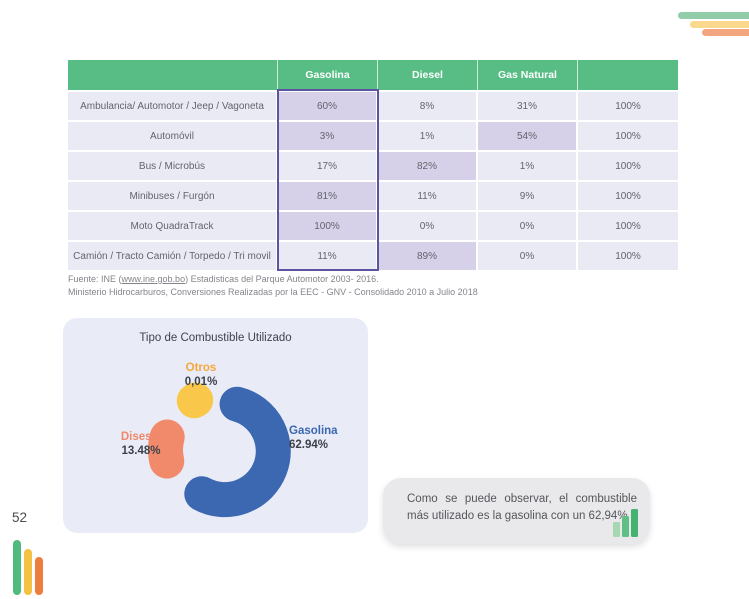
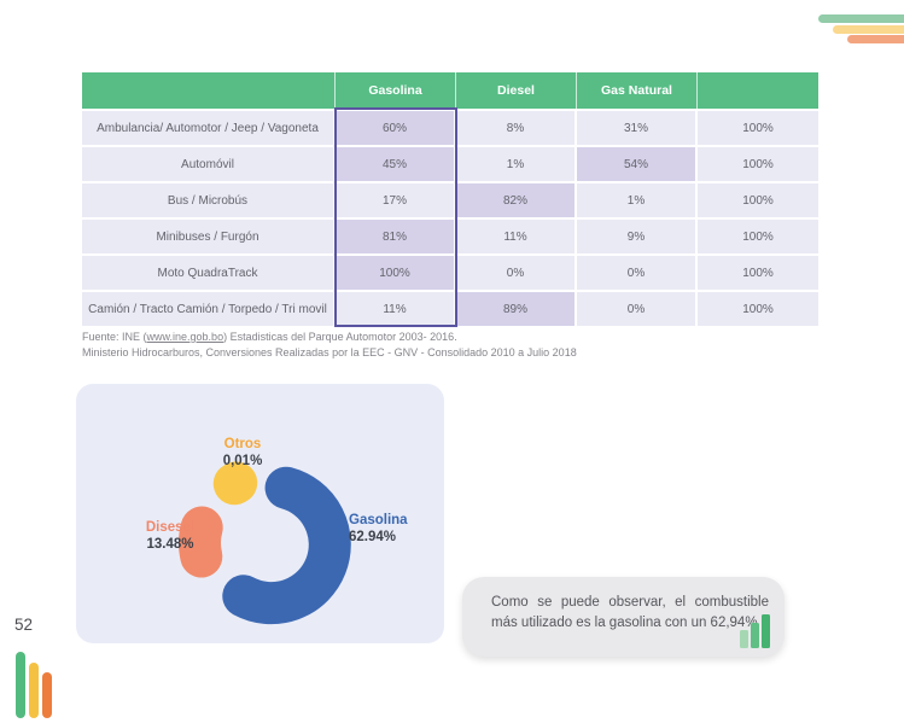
  Gasolina
  Diesel
  Gas Natural
  Ambulancia/ Automotor / Jeep / Vagoneta
  60%
  8%
  31%
  100%
  Automóvil
- 3%
+ 45%
  1%
  54%
  100%
  Bus / Microbús
  17%
  82%
  1%
  100%
  Minibuses / Furgón
  81%
  11%
  9%
  100%
  Moto QuadraTrack
  100%
  0%
  0%
  100%
  Camión / Tracto Camión / Torpedo / Tri movil
  11%
  89%
  0%
  100%
  Fuente: INE (www.ine.gob.bo) Estadisticas del Parque Automotor 2003- 2016.
  Ministerio Hidrocarburos, Conversiones Realizadas por la EEC - GNV - Consolidado 2010 a Julio 2018
- Tipo de Combustible Utilizado
  Gasolina
  62.94%
  Disesel
  13.48%
  Otros
  0,01%
  Como se puede observar, el combustible más utilizado es la gasolina con un 62,94
  52
